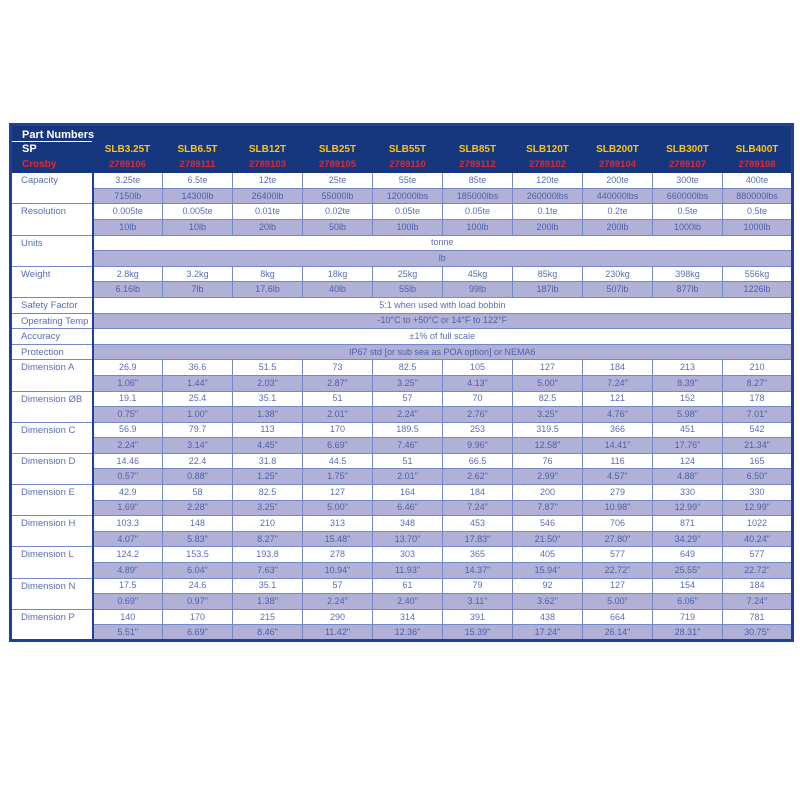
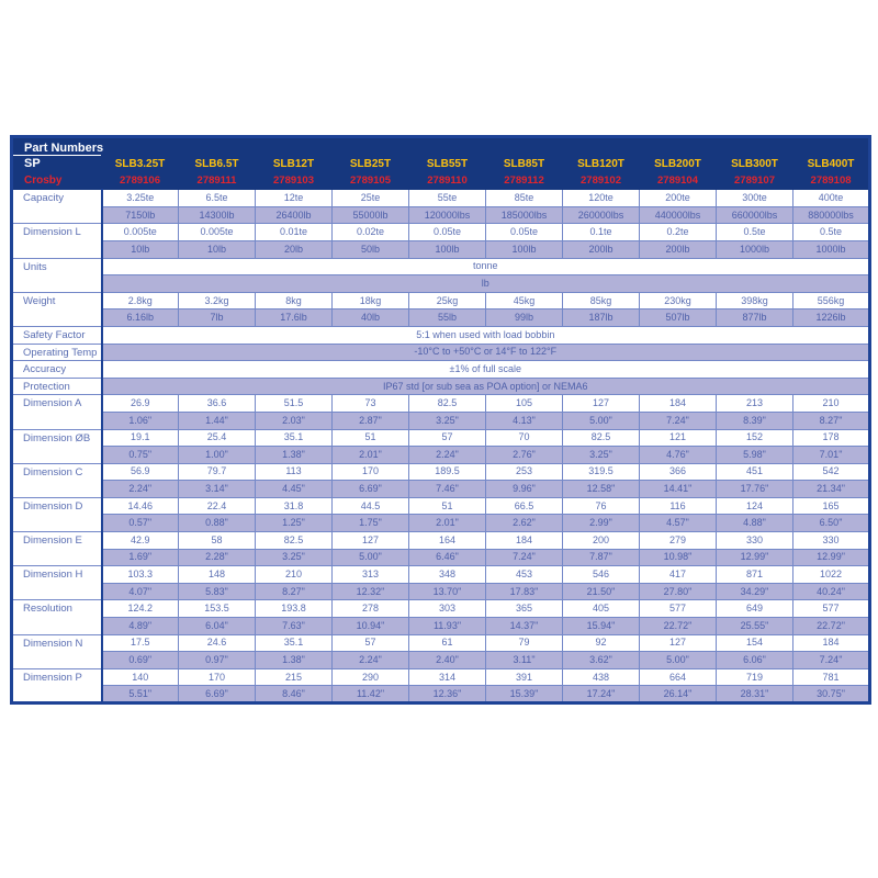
  Part Numbers
  SP	SLB3.25T	SLB6.5T	SLB12T	SLB25T	SLB55T	SLB85T	SLB120T	SLB200T	SLB300T	SLB400T
  Crosby	2789106	2789111	2789103	2789105	2789110	2789112	2789102	2789104	2789107	2789108
  Capacity	3.25te	6.5te	12te	25te	55te	85te	120te	200te	300te	400te
  7150lb	14300lb	26400lb	55000lb	120000lbs	185000lbs	260000lbs	440000lbs	660000lbs	880000lbs
- Resolution	0.005te	0.005te	0.01te	0.02te	0.05te	0.05te	0.1te	0.2te	0.5te	0.5te
+ Dimension L	0.005te	0.005te	0.01te	0.02te	0.05te	0.05te	0.1te	0.2te	0.5te	0.5te
  10lb	10lb	20lb	50lb	100lb	100lb	200lb	200lb	1000lb	1000lb
  Units	tonne
  lb
  Weight	2.8kg	3.2kg	8kg	18kg	25kg	45kg	85kg	230kg	398kg	556kg
  6.16lb	7lb	17.6lb	40lb	55lb	99lb	187lb	507lb	877lb	1226lb
  Safety Factor	5:1 when used with load bobbin
  Operating Temp	-10°C to +50°C or 14°F to 122°F
  Accuracy	±1% of full scale
  Protection	IP67 std [or sub sea as POA option] or NEMA6
  Dimension A	26.9	36.6	51.5	73	82.5	105	127	184	213	210
  1.06"	1.44"	2.03"	2.87"	3.25"	4.13"	5.00"	7.24"	8.39"	8.27"
  Dimension ØB	19.1	25.4	35.1	51	57	70	82.5	121	152	178
  0.75"	1.00"	1.38"	2.01"	2.24"	2.76"	3.25"	4.76"	5.98"	7.01"
  Dimension C	56.9	79.7	113	170	189.5	253	319.5	366	451	542
  2.24"	3.14"	4.45"	6.69"	7.46"	9.96"	12.58"	14.41"	17.76"	21.34"
  Dimension D	14.46	22.4	31.8	44.5	51	66.5	76	116	124	165
  0.57"	0.88"	1.25"	1.75"	2.01"	2.62"	2.99"	4.57"	4.88"	6.50"
  Dimension E	42.9	58	82.5	127	164	184	200	279	330	330
  1.69"	2.28"	3.25"	5.00"	6.46"	7.24"	7.87"	10.98"	12.99"	12.99"
- Dimension H	103.3	148	210	313	348	453	546	706	871	1022
+ Dimension H	103.3	148	210	313	348	453	546	417	871	1022
- 4.07"	5.83"	8.27"	15.48"	13.70"	17.83"	21.50"	27.80"	34.29"	40.24"
+ 4.07"	5.83"	8.27"	12.32"	13.70"	17.83"	21.50"	27.80"	34.29"	40.24"
- Dimension L	124.2	153.5	193.8	278	303	365	405	577	649	577
+ Resolution	124.2	153.5	193.8	278	303	365	405	577	649	577
  4.89"	6.04"	7.63"	10.94"	11.93"	14.37"	15.94"	22.72"	25.55"	22.72"
  Dimension N	17.5	24.6	35.1	57	61	79	92	127	154	184
  0.69"	0.97"	1.38"	2.24"	2.40"	3.11"	3.62"	5.00"	6.06"	7.24"
  Dimension P	140	170	215	290	314	391	438	664	719	781
  5.51"	6.69"	8.46"	11.42"	12.36"	15.39"	17.24"	26.14"	28.31"	30.75"
